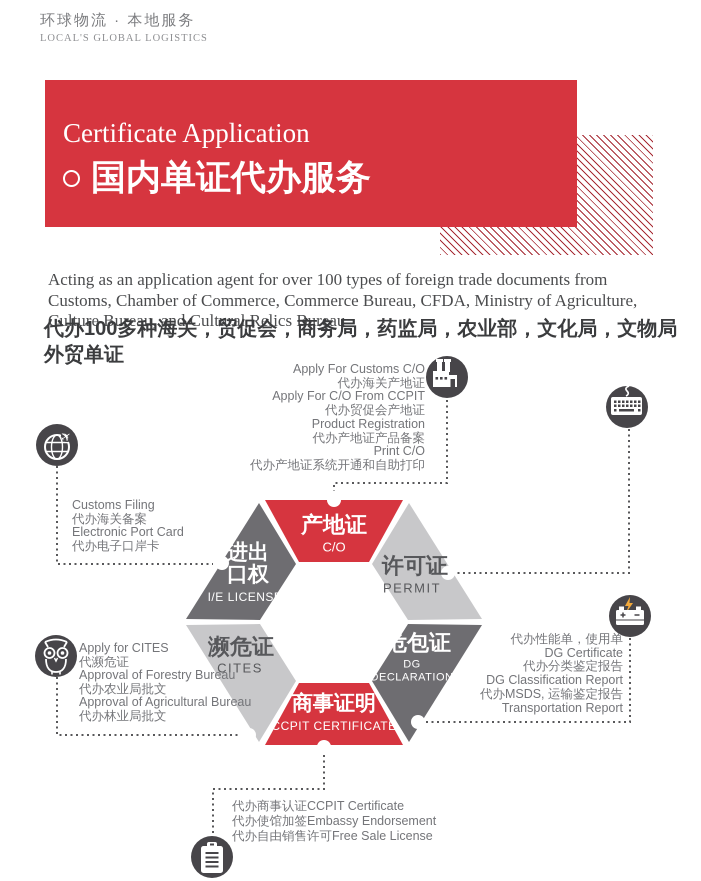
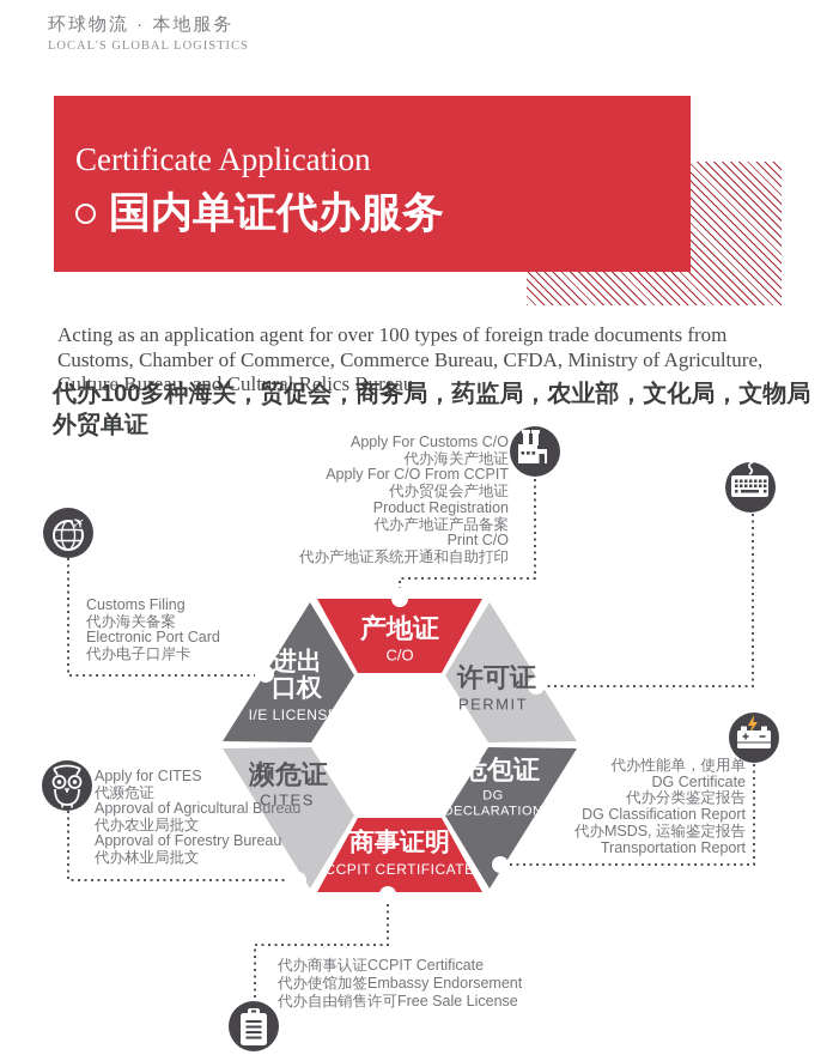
  环球物流 · 本地服务
  LOCAL'S GLOBAL LOGISTICS
  Certificate Application
  国内单证代办服务
  Acting as an application agent for over 100 types of foreign trade documents from
  Customs, Chamber of Commerce, Commerce Bureau, CFDA, Ministry of Agriculture,
  Culture Bureau, and Cultural Relics Bureau
  代办100多种海关，贸促会，商务局，药监局，农业部，文化局，文物局
  外贸单证
  产地证
  C/O
  许可证
  PERMIT
  进出
  口权
  I/E LICENSE
  濒危证
  CITES
  危包证
  DG
  DECLARATION
  商事证明
  CCPIT CERTIFICATE
  Apply For Customs C/O
  代办海关产地证
  Apply For C/O From CCPIT
  代办贸促会产地证
  Product Registration
  代办产地证产品备案
  Print C/O
  代办产地证系统开通和自助打印
  Customs Filing
  代办海关备案
  Electronic Port Card
  代办电子口岸卡
  Apply for CITES
  代濒危证
- Approval of Forestry Bureau
+ Approval of Agricultural Bureau
  代办农业局批文
- Approval of Agricultural Bureau
+ Approval of Forestry Bureau
  代办林业局批文
  代办性能单，使用单
  DG Certificate
  代办分类鉴定报告
  DG Classification Report
  代办MSDS, 运输鉴定报告
  Transportation Report
  代办商事认证CCPIT Certificate
  代办使馆加签Embassy Endorsement
  代办自由销售许可Free Sale License
